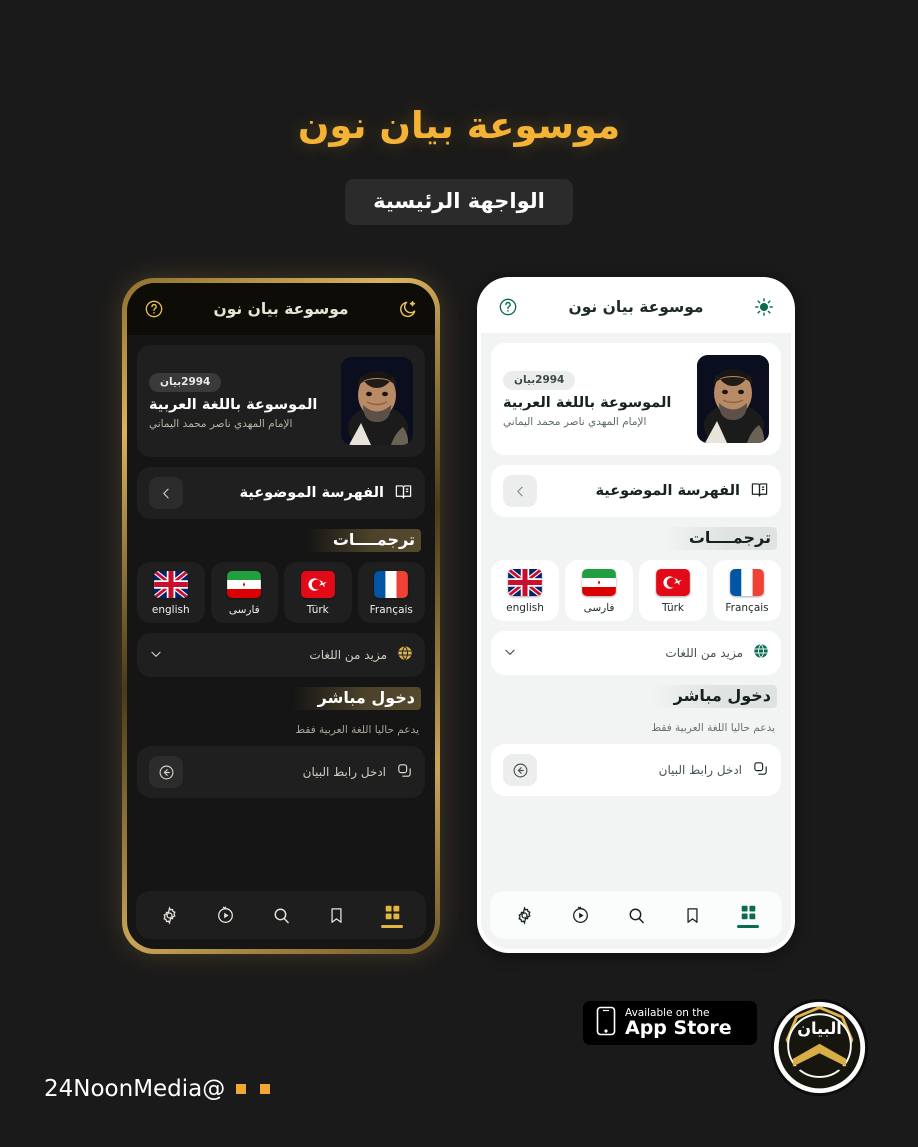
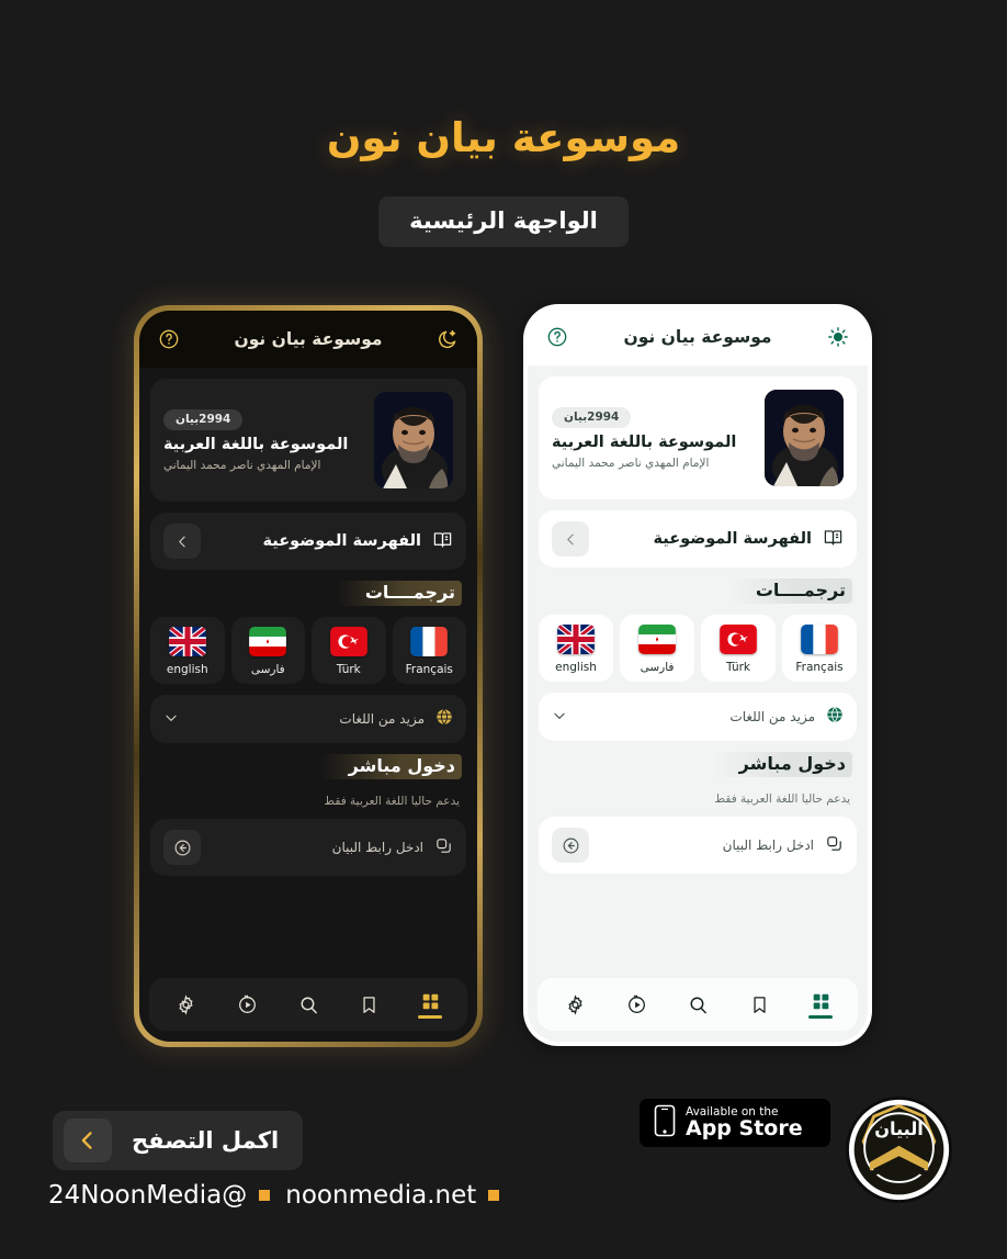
  موسوعة بيان نون
  الواجهة الرئيسية
  موسوعة بيان نون
  2994بيان
  الموسوعة باللغة العربية
  الإمام المهدي ناصر محمد اليماني
  الفهرسة الموضوعية
  ترجمــــات
  english
  فارسی
  Türk
  Français
  مزيد من اللغات
  دخول مباشر
  يدعم حاليا اللغة العربية فقط
  ادخل رابط البيان
  موسوعة بيان نون
  2994بيان
  الموسوعة باللغة العربية
  الإمام المهدي ناصر محمد اليماني
  الفهرسة الموضوعية
  ترجمــــات
  english
  فارسی
  Türk
  Français
  مزيد من اللغات
  دخول مباشر
  يدعم حاليا اللغة العربية فقط
  ادخل رابط البيان
+ اكمل التصفح
+ noonmedia.net
  @24NoonMedia
  Available on the
  App Store
  البيان
